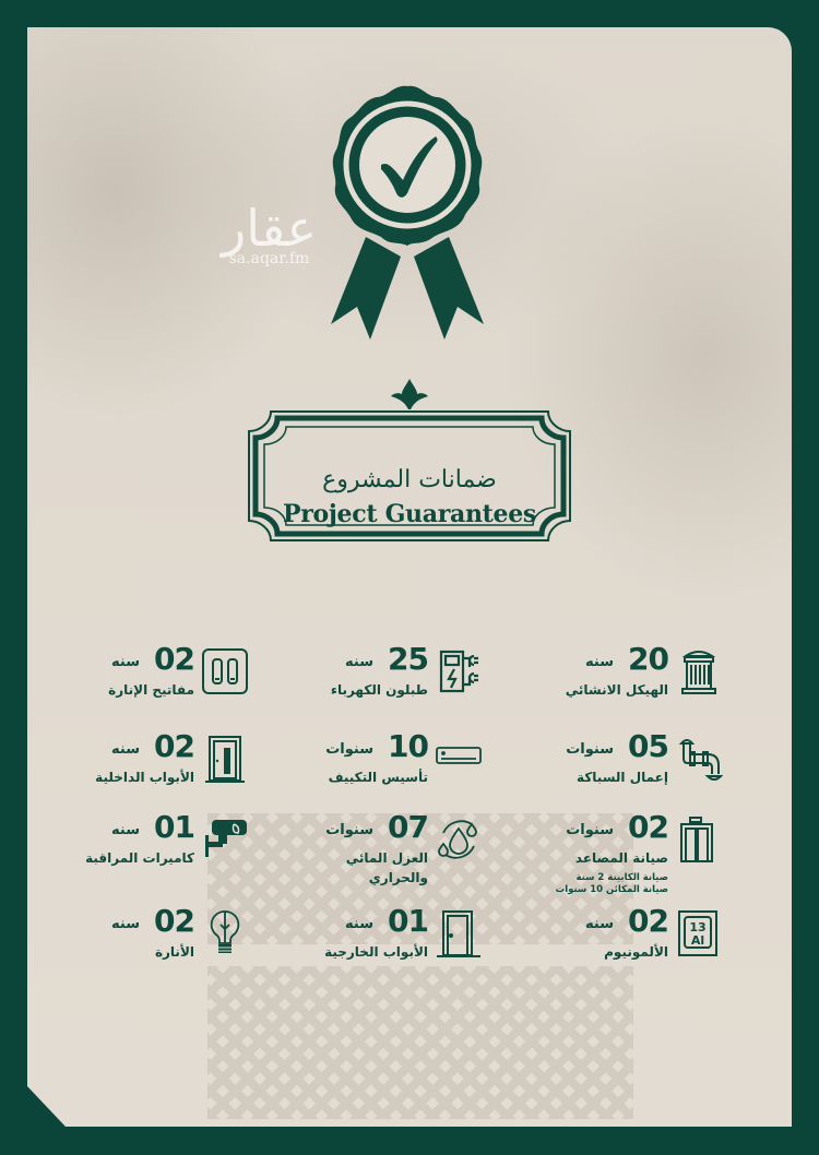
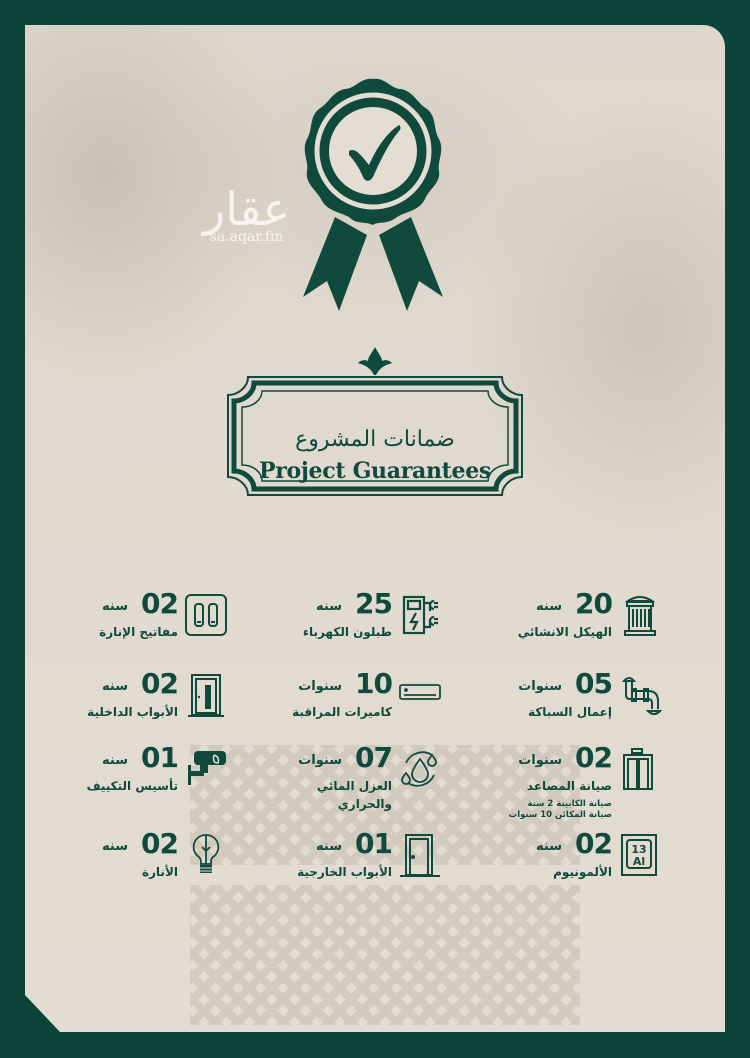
  عقار
  sa.aqar.fm
  ضمانات المشروع
  Project Guarantees
  20
  سنه
  الهيكل الانشائي
  05
  سنوات
  إعمال السباكة
  02
  سنوات
  صيانة المصاعد
  صيانة الكابينة 2 سنة
  صيانة المكائن 10 سنوات
  13
  Al
  02
  سنه
  الألمونيوم
  25
  سنه
  طبلون الكهرباء
  10
  سنوات
- تأسيس التكييف
+ كاميرات المراقبة
  07
  سنوات
  العزل المائي
  والحراري
  01
  سنه
  الأبواب الخارجية
  02
  سنه
  مفاتيح الإنارة
  02
  سنه
  الأبواب الداخلية
  01
  سنه
- كاميرات المراقبة
+ تأسيس التكييف
  02
  سنه
  الأنارة
